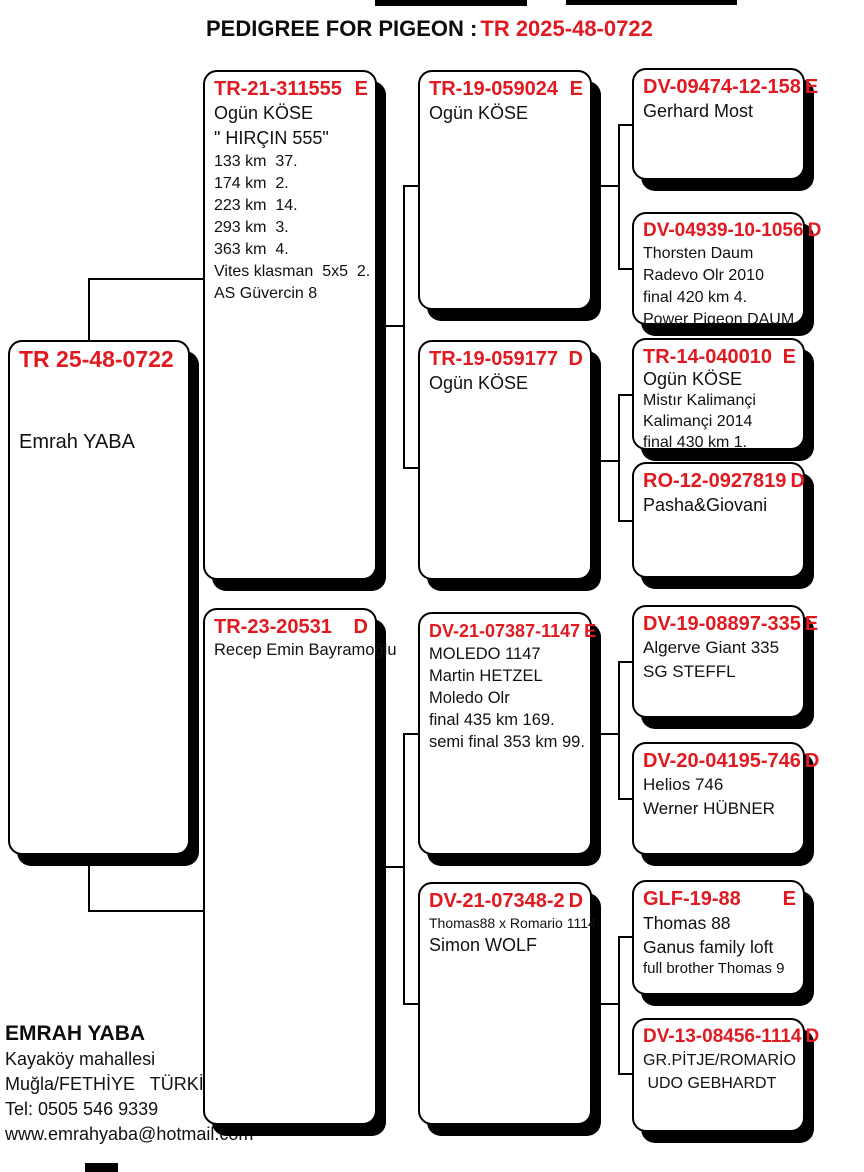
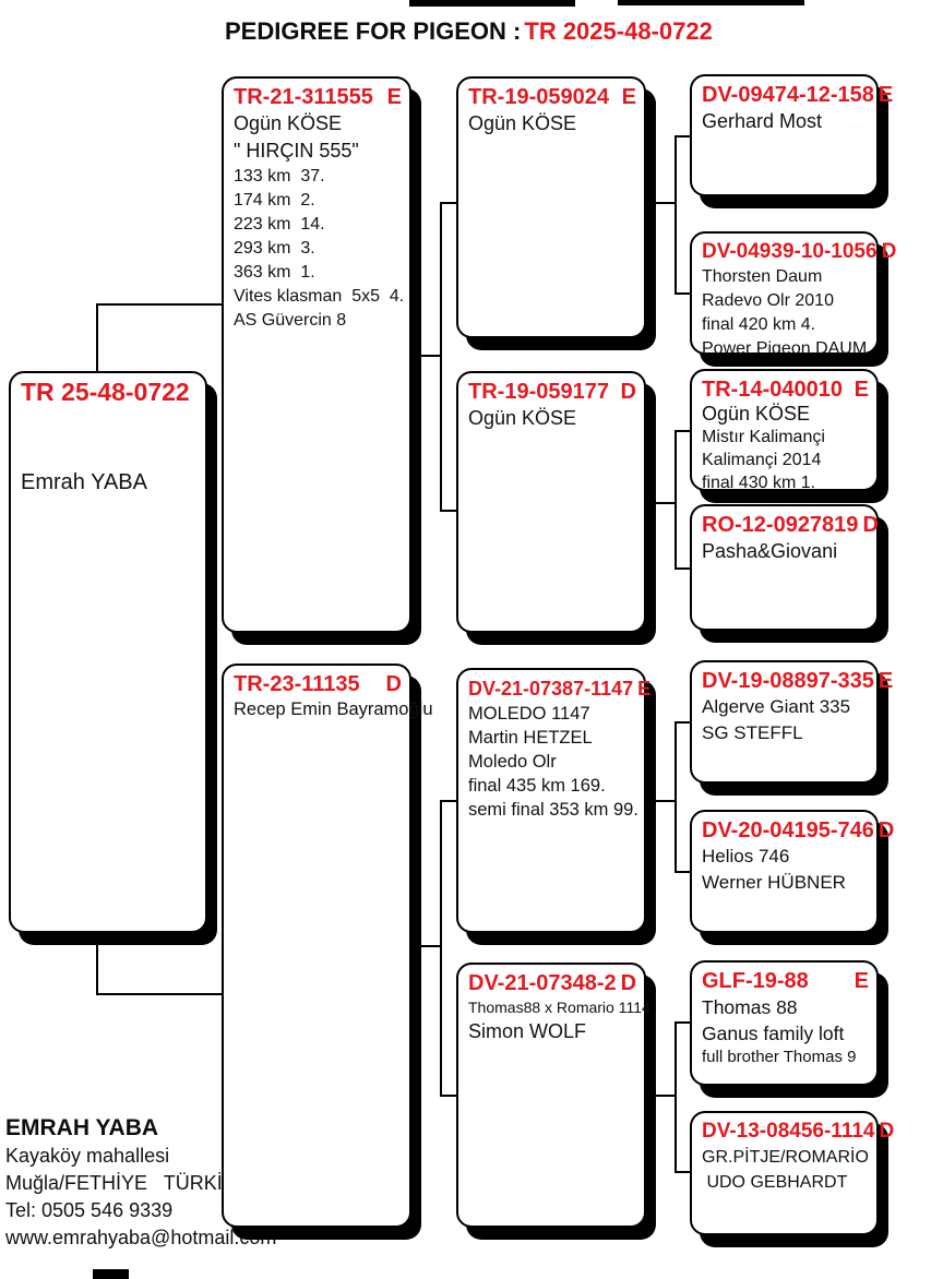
  PEDIGREE FOR PIGEON :TR 2025-48-0722
  TR 25-48-0722
  Emrah YABA
  TR-21-311555
  E
  Ogün KÖSE
  " HIRÇIN 555"
  133 km 37.
  174 km 2.
  223 km 14.
  293 km 3.
- 363 km 4.
+ 363 km 1.
- Vites klasman 5x5 2.
+ Vites klasman 5x5 4.
  AS Güvercin 8
- TR-23-20531
+ TR-23-11135
  D
  Recep Emin Bayramoğlu
  TR-19-059024
  E
  Ogün KÖSE
  TR-19-059177
  D
  Ogün KÖSE
  DV-21-07387-1147
  E
  MOLEDO 1147
  Martin HETZEL
  Moledo Olr
  final 435 km 169.
  semi final 353 km 99.
  DV-21-07348-2
  D
  Thomas88 x Romario 1114
  Simon WOLF
  DV-09474-12-158
  E
  Gerhard Most
  DV-04939-10-1056
  D
  Thorsten Daum
  Radevo Olr 2010
  final 420 km 4.
  Power Pigeon DAUM
  TR-14-040010
  E
  Ogün KÖSE
  Mistır Kalimançi
  Kalimançi 2014
  final 430 km 1.
  RO-12-0927819
  D
  Pasha&Giovani
  DV-19-08897-335
  E
  Algerve Giant 335
  SG STEFFL
  DV-20-04195-746
  D
  Helios 746
  Werner HÜBNER
  GLF-19-88
  E
  Thomas 88
  Ganus family loft
  full brother Thomas 9
  DV-13-08456-1114
  D
  GR.PİTJE/ROMARİO
  UDO GEBHARDT
  EMRAH YABA
  Kayaköy mahallesi
  Muğla/FETHİYE TÜRKİ
  Tel: 0505 546 9339
  www.emrahyaba@hotmail.com
